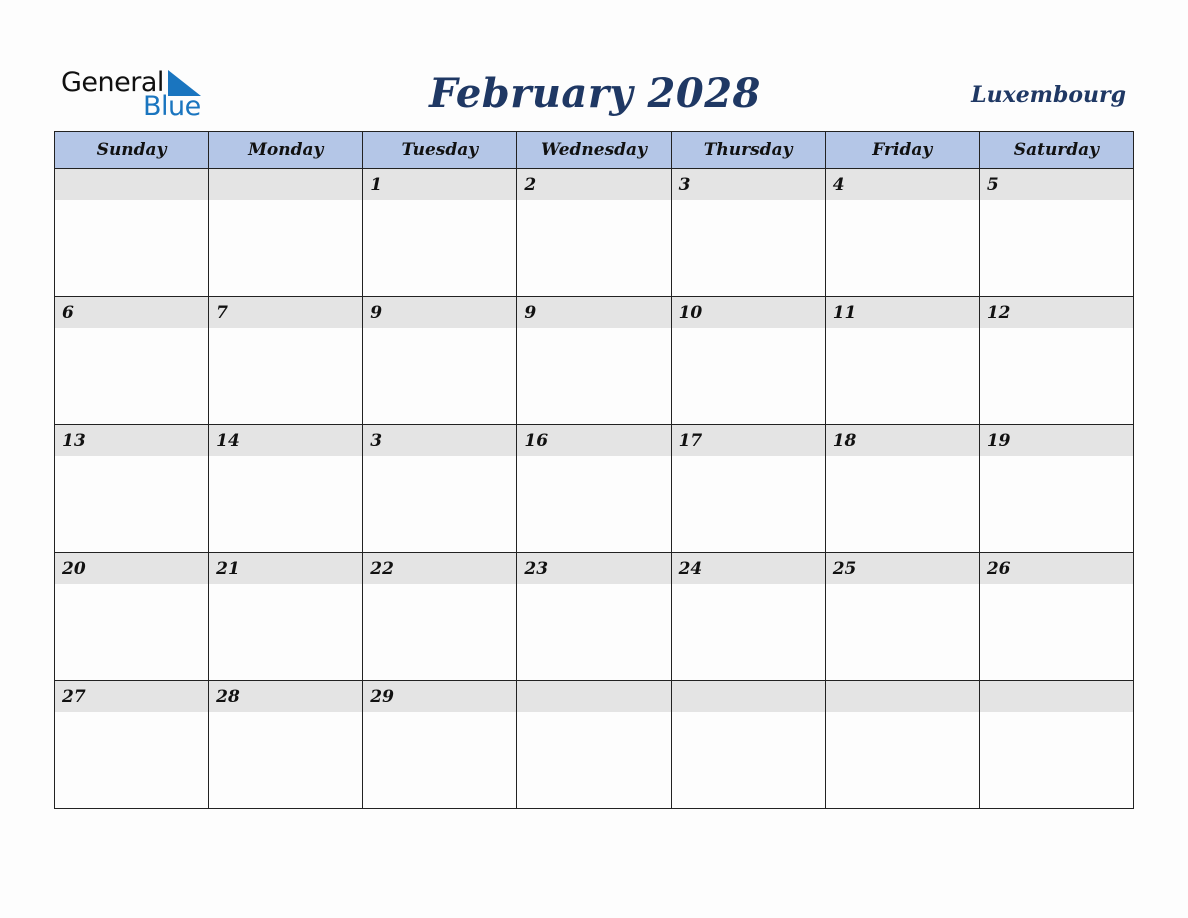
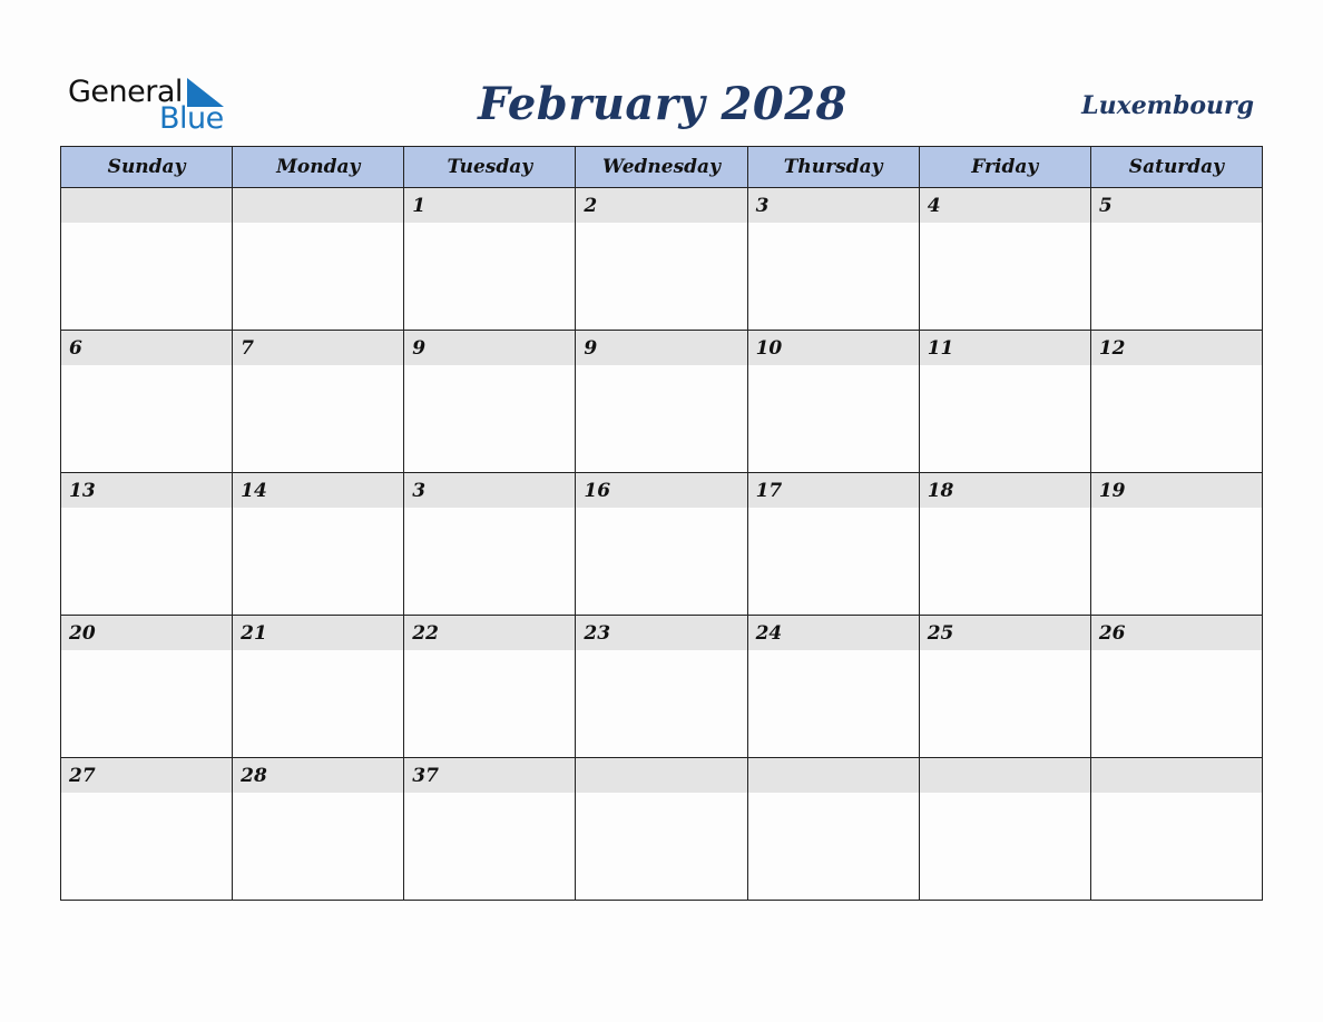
  General
  Blue
  February 2028
  Luxembourg
  Sunday	Monday	Tuesday	Wednesday	Thursday	Friday	Saturday
  		1	2	3	4	5
  6	7	9	9	10	11	12
  13	14	3	16	17	18	19
  20	21	22	23	24	25	26
- 27	28	29
+ 27	28	37
